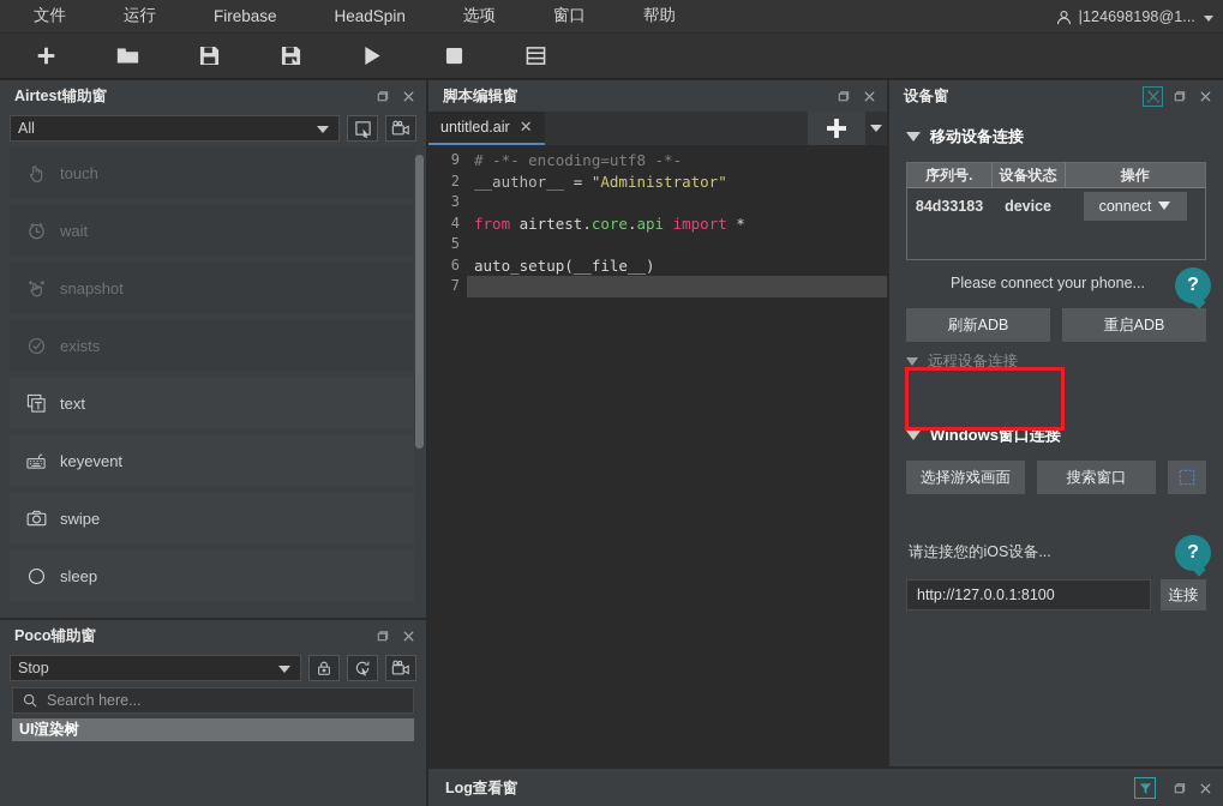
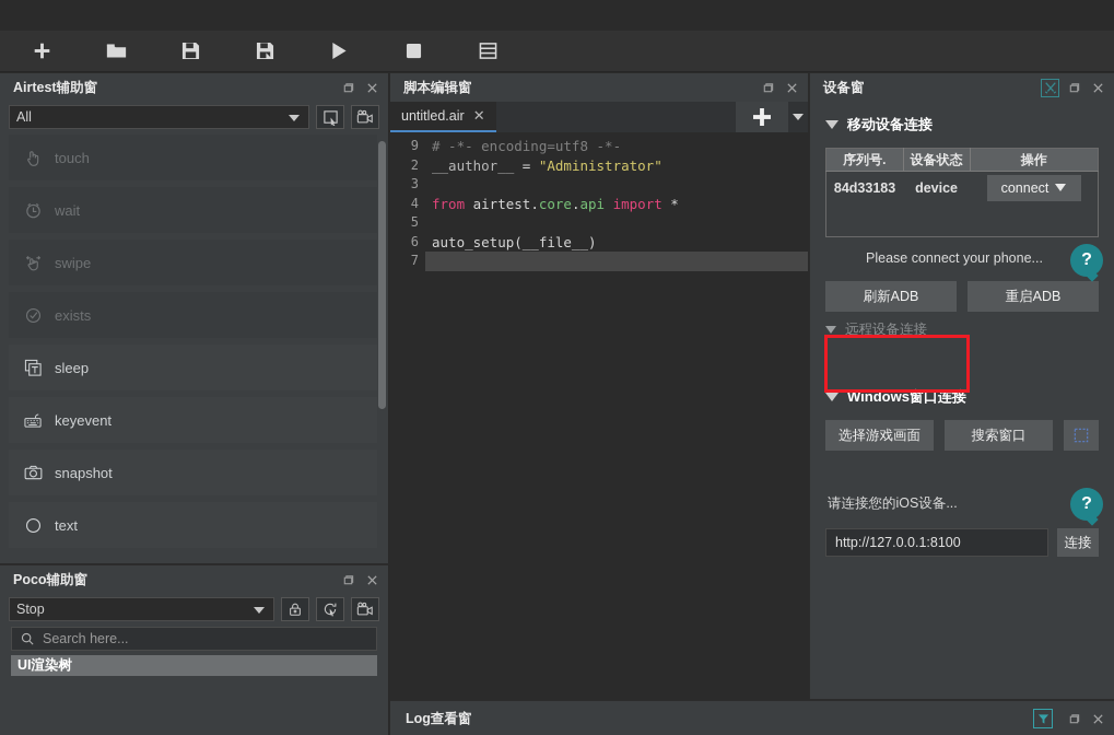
- 文件
- 运行
- Firebase
- HeadSpin
- 选项
- 窗口
- 帮助
- |124698198@1...
  Airtest辅助窗
  All
  touch
  wait
- snapshot
+ swipe
  exists
- text
+ sleep
  keyevent
- swipe
+ snapshot
- sleep
+ text
  Poco辅助窗
  Stop
  Search here...
  UI渲染树
  脚本编辑窗
  untitled.air
  ✕
  9
  2
  3
  4
  5
  6
  7
  # -*- encoding=utf8 -*-
  __author__ = "Administrator"
  from airtest.core.api import *
  auto_setup(__file__)
  设备窗
  移动设备连接
  序列号.	设备状态	操作
  84d33183	device	connect
  Please connect your phone...
  ?
  刷新ADB
  重启ADB
  远程设备连接
  Windows窗口连接
  选择游戏画面
  搜索窗口
  请连接您的iOS设备...
  ?
  http://127.0.0.1:8100
  连接
  Log查看窗
